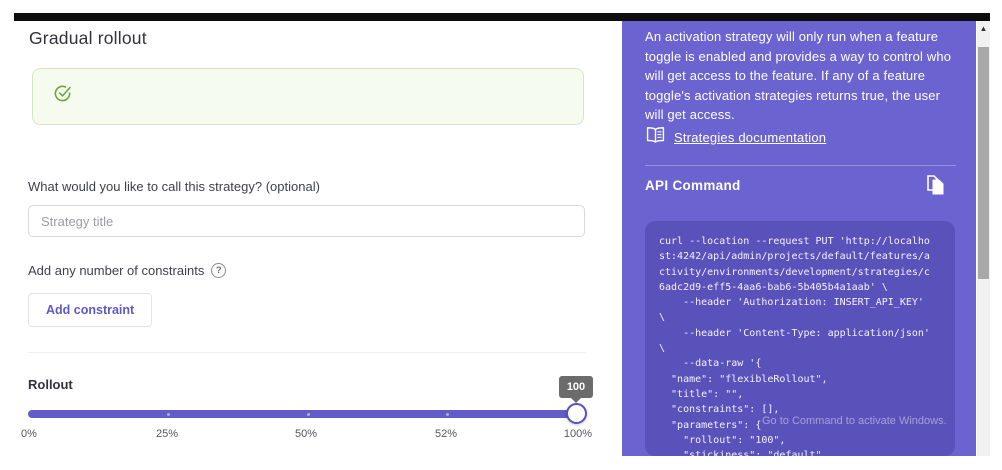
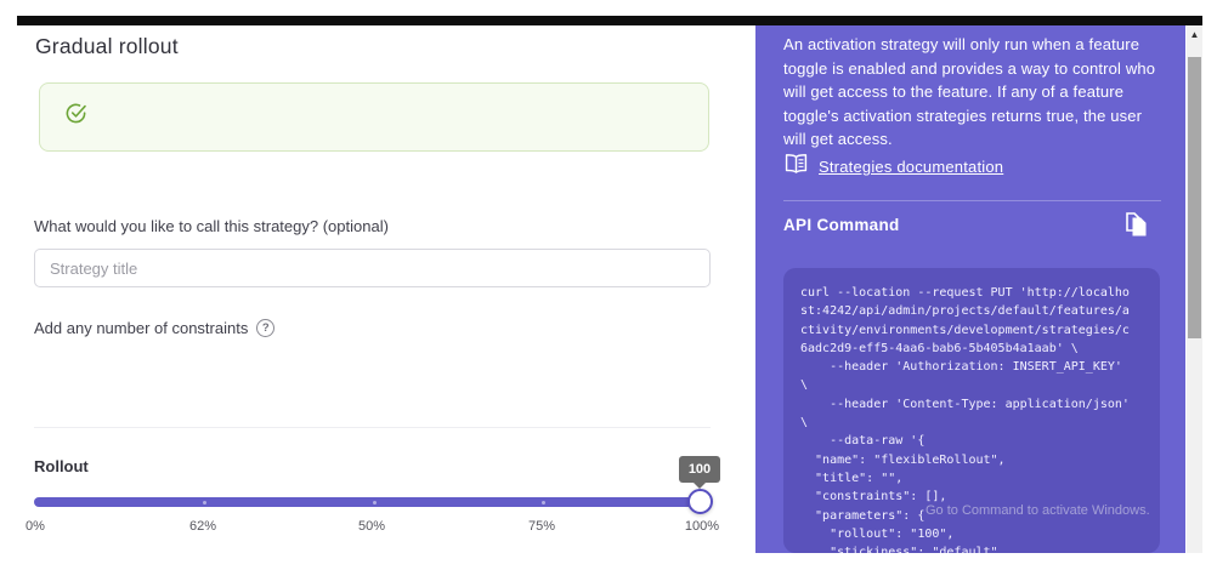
  Gradual rollout
  What would you like to call this strategy? (optional)
  Strategy title
  Add any number of constraints
  ?
- Add constraint
  Rollout
  100
  0%
- 25%
+ 62%
  50%
- 52%
+ 75%
  100%
  An activation strategy will only run when a feature toggle is enabled and provides a way to control who will get access to the feature. If any of a feature toggle's activation strategies returns true, the user will get access.
  Strategies documentation
  API Command
  curl --location --request PUT 'http://localho
  st:4242/api/admin/projects/default/features/a
  ctivity/environments/development/strategies/c
  6adc2d9-eff5-4aa6-bab6-5b405b4a1aab' \
  --header 'Authorization: INSERT_API_KEY'
  \
  --header 'Content-Type: application/json'
  \
  --data-raw '{
  "name": "flexibleRollout",
  "title": "",
  "constraints": [],
  "parameters": {
  "rollout": "100",
  "stickiness": "default",
  Go to Command to activate Windows.
  ▲
